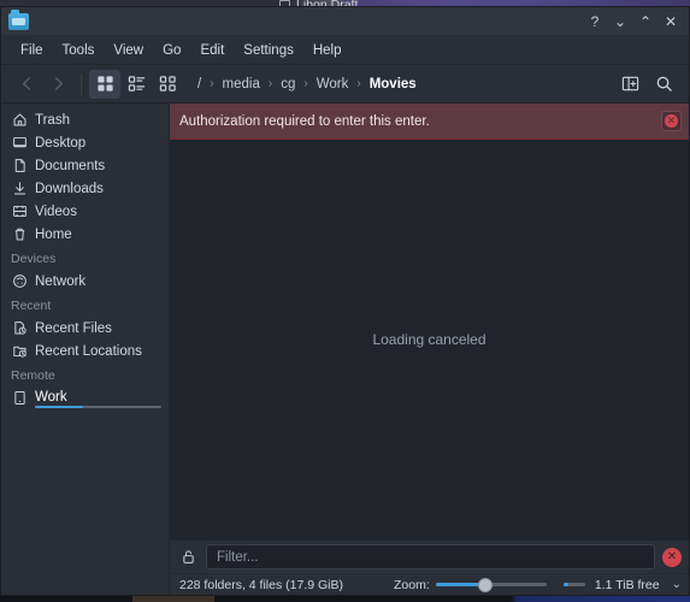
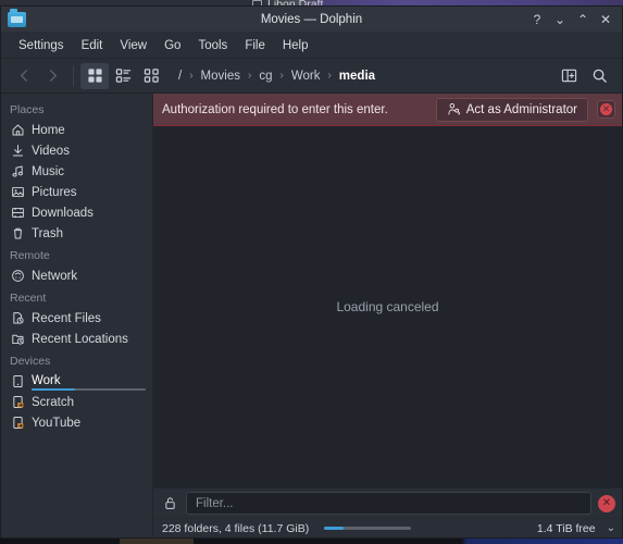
  Libon Draft
+ Movies — Dolphin
  ?
  ⌄
  ⌃
  ✕
- File
+ Settings
- Tools
+ Edit
  View
  Go
- Edit
+ Tools
- Settings
+ File
  Help
  /
  ›
- media
+ Movies
  ›
  cg
  ›
  Work
  ›
- Movies
+ media
+ Places
- Trash
+ Home
- Desktop
- Documents
- Downloads
+ Videos
+ Music
+ Pictures
- Videos
+ Downloads
- Home
+ Trash
- Devices
+ Remote
  Network
  Recent
  Recent Files
  Recent Locations
- Remote
+ Devices
  Work
+ Scratch
+ YouTube
  Authorization required to enter this enter.
+ Act as Administrator
  ✕
  Loading canceled
  Filter...
  ✕
- 228 folders, 4 files (17.9 GiB)
+ 228 folders, 4 files (11.7 GiB)
- Zoom:
- 1.1 TiB free
+ 1.4 TiB free
  ⌄
